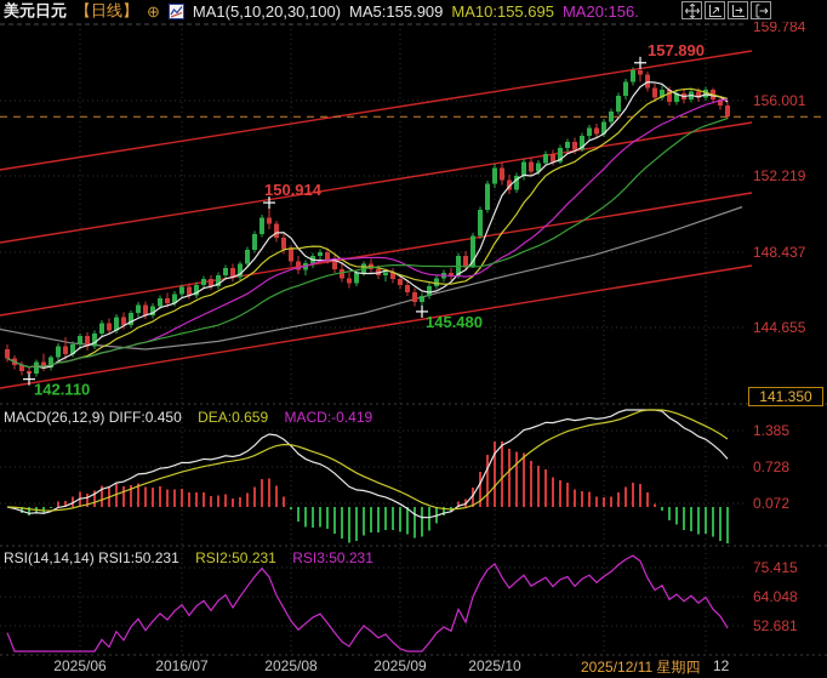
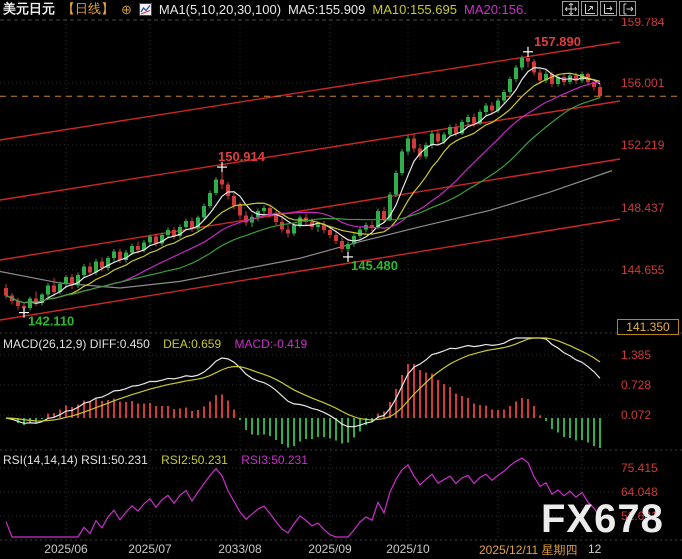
  157.890
  150.914
  145.480
  142.110
  美元日元
  【日线】
  ⊕
  MA1(5,10,20,30,100)
  MA5:155.909
  MA10:155.695
  MA20:156.
  159.784
  156.001
  152.219
  148.437
  144.655
  141.350
  MACD(26,12,9) DIFF:0.450 DEA:0.659 MACD:-0.419
  1.385
  0.728
  0.072
  RSI(14,14,14) RSI1:50.231 RSI2:50.231 RSI3:50.231
  75.415
  64.048
  52.681
  2025/06
- 2016/07
+ 2025/07
- 2025/08
+ 2033/08
  2025/09
  2025/10
  2025/12/11 星期四
  12
+ FX678
